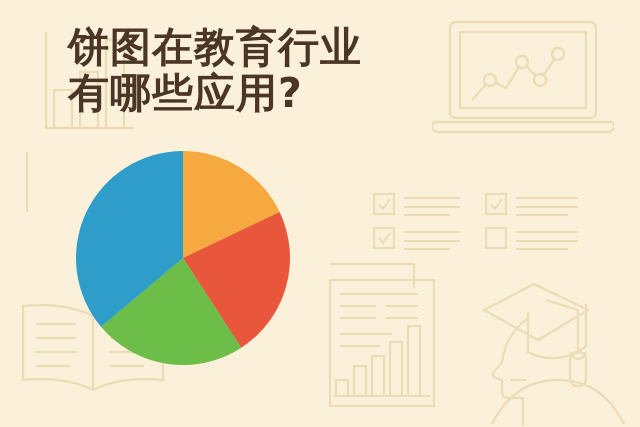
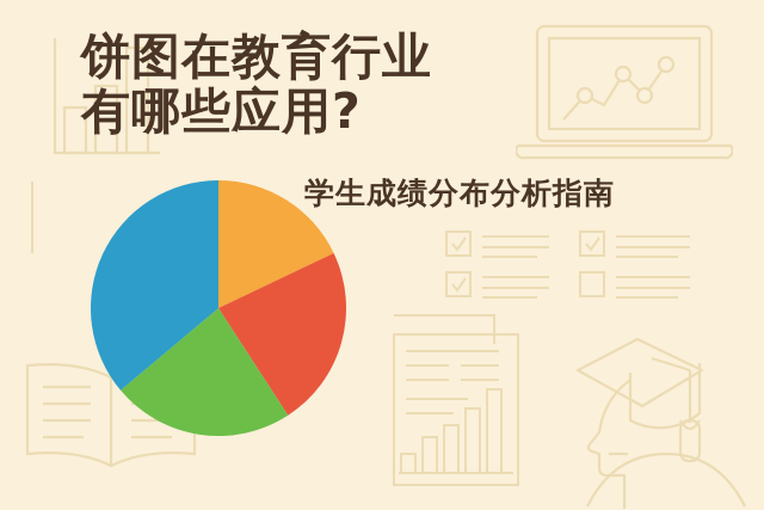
  饼图在教育行业
  有哪些应用?
+ 学生成绩分布分析指南
